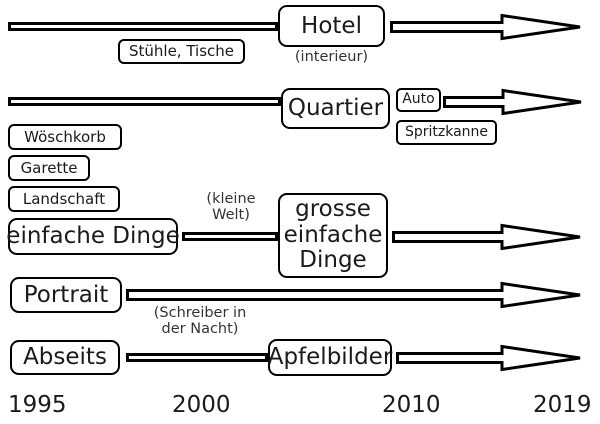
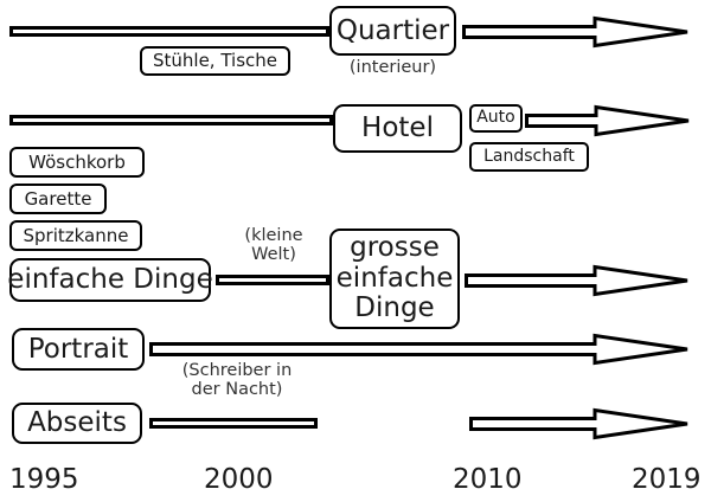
- Hotel
+ Quartier
  (interieur)
  Stühle, Tische
- Quartier
+ Hotel
  Auto
- Spritzkanne
+ Landschaft
  Wöschkorb
  Garette
- Landschaft
+ Spritzkanne
  einfache Dinge
  (kleine
  Welt)
  grosse
  einfache
  Dinge
  Portrait
  (Schreiber in
  der Nacht)
  Abseits
- Apfelbilder
  1995
  2000
  2010
  2019
